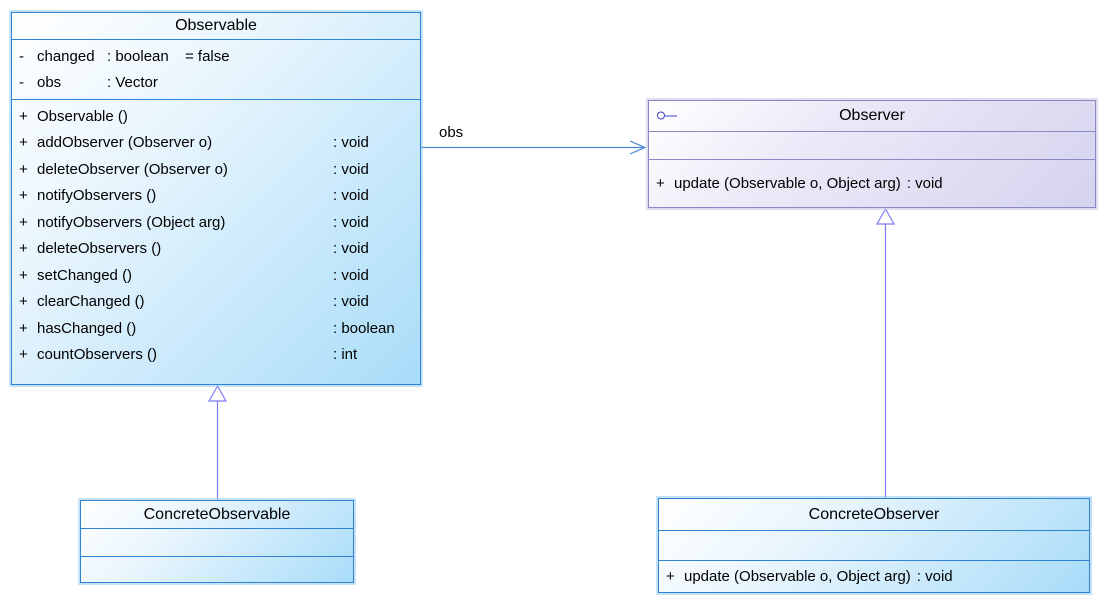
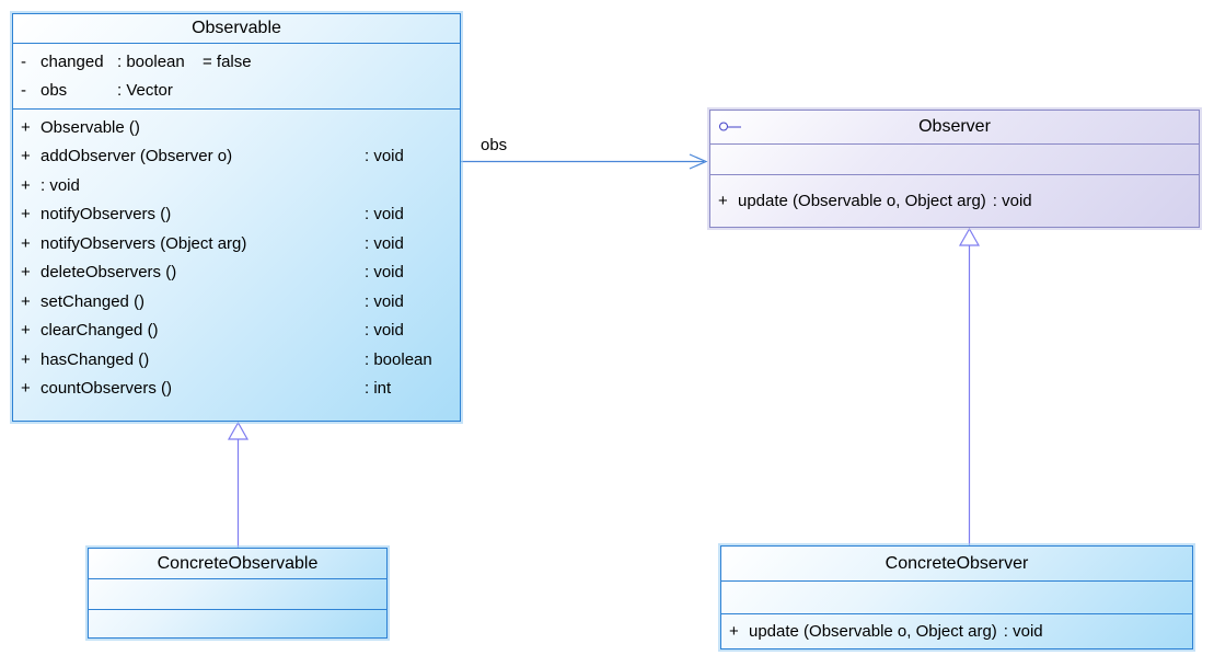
  obs
  Observable
  -
  changed
  : boolean
  = false
  -
  obs
  : Vector
  +
  Observable ()
  +
  addObserver (Observer o)
  : void
  +
- deleteObserver (Observer o)
  : void
  +
  notifyObservers ()
  : void
  +
  notifyObservers (Object arg)
  : void
  +
  deleteObservers ()
  : void
  +
  setChanged ()
  : void
  +
  clearChanged ()
  : void
  +
  hasChanged ()
  : boolean
  +
  countObservers ()
  : int
  Observer
  +
  update (Observable o, Object arg)
  : void
  ConcreteObservable
  ConcreteObserver
  +
  update (Observable o, Object arg)
  : void
